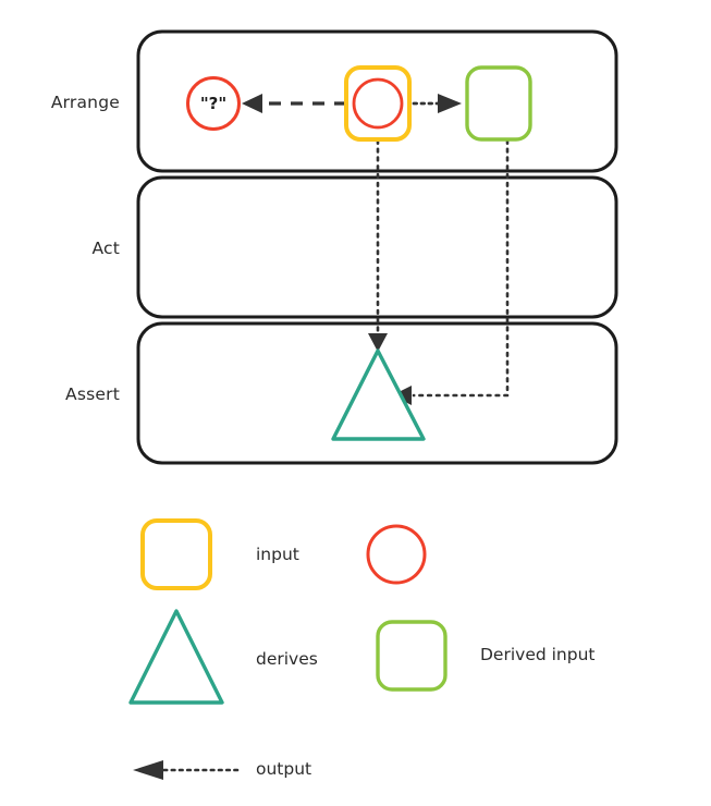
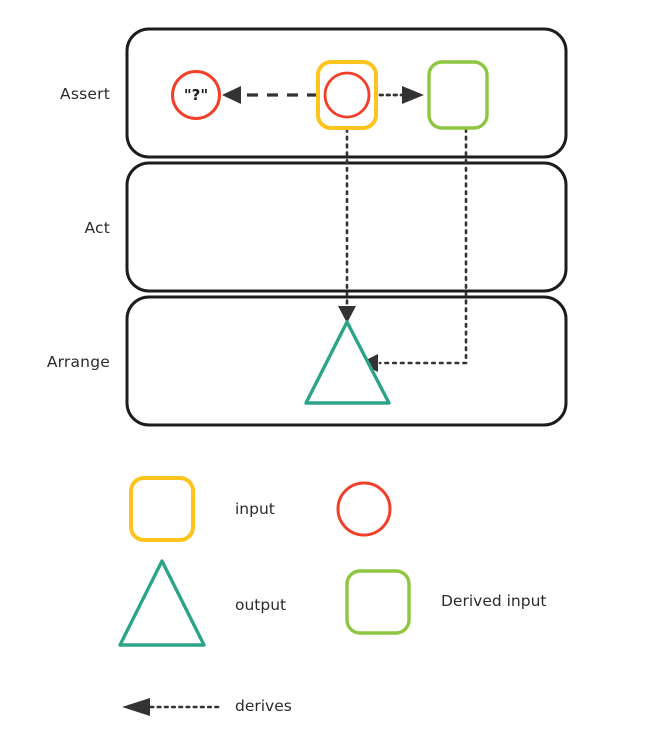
- Arrange
+ Assert
  Act
- Assert
+ Arrange
  "?"
  input
- derives
+ output
  Derived input
- output
+ derives
